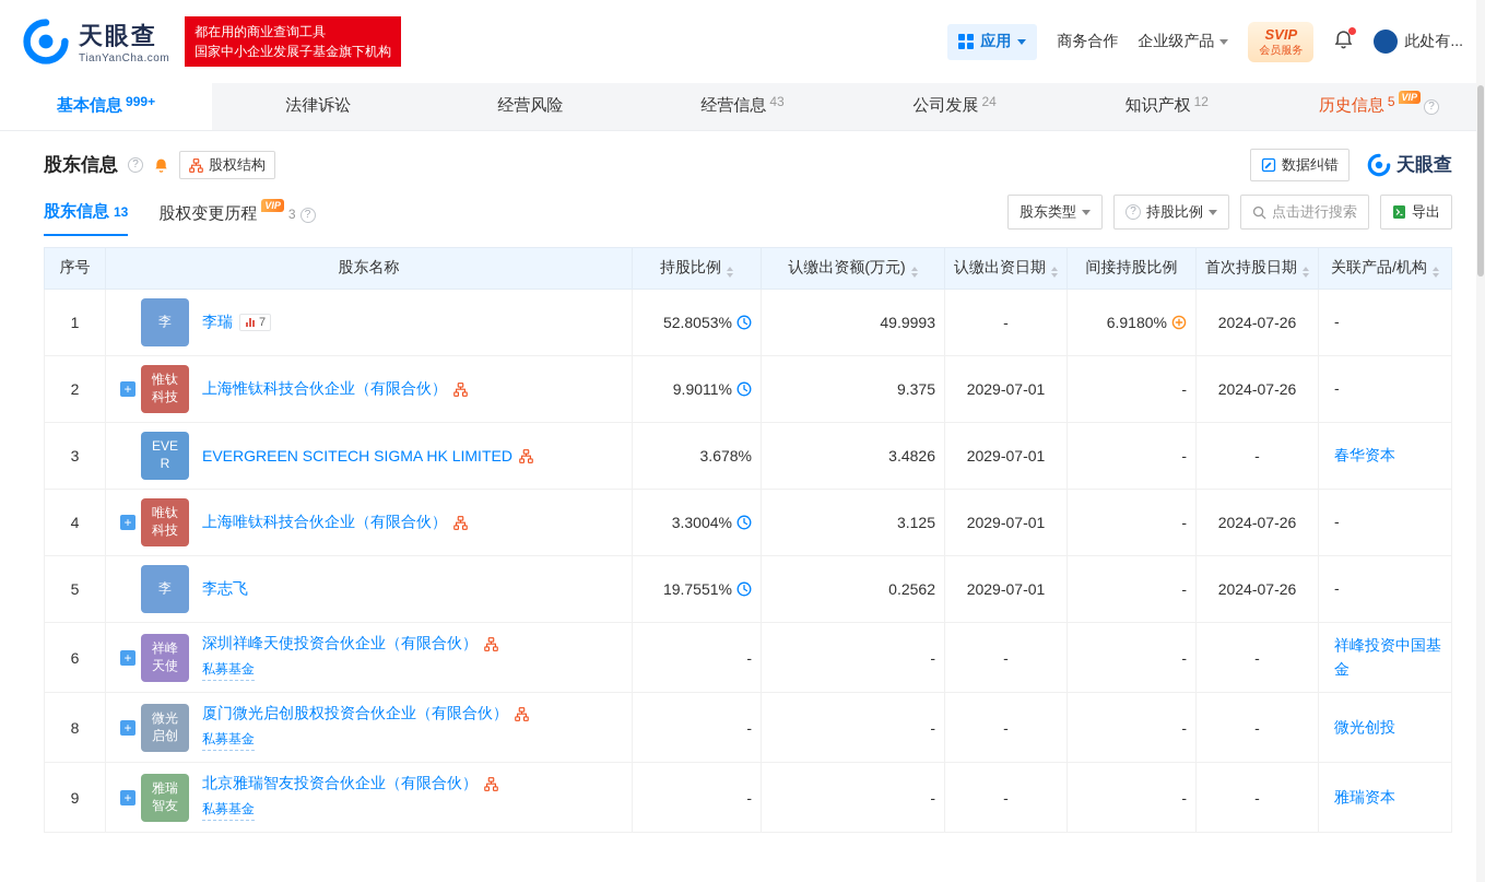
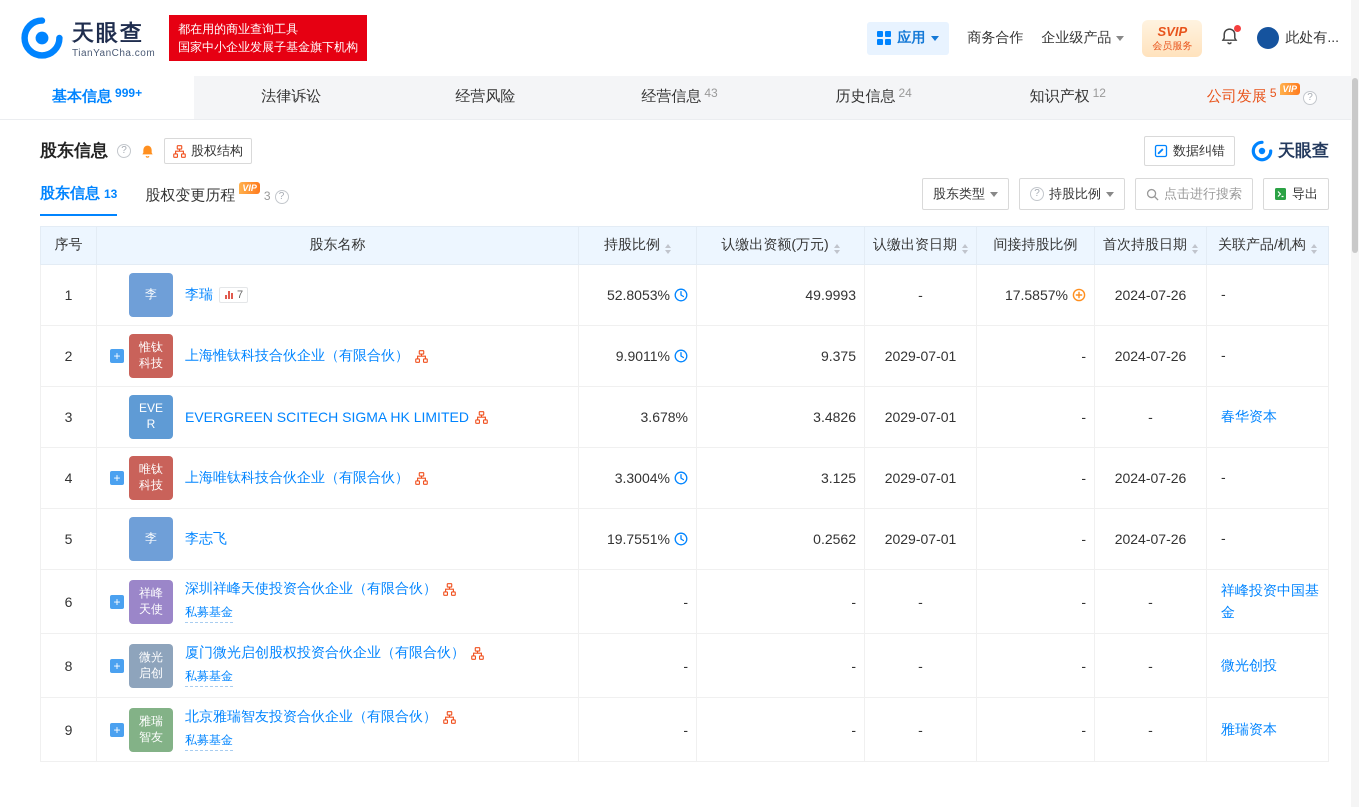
  天眼查
  TianYanCha.com
  都在用的商业查询工具
  国家中小企业发展子基金旗下机构
  应用
  商务合作
  企业级产品
  SVIP
  会员服务
  此处有...
  基本信息
  999+
  法律诉讼
  经营风险
  经营信息
  43
- 公司发展
+ 历史信息
  24
  知识产权
  12
- 历史信息
+ 公司发展
  5
  VIP
  ?
  股东信息
  ?
  股权结构
  数据纠错
  天眼查
  股东信息
  13
  股权变更历程
  VIP
  3
  ?
  股东类型
  ?
  持股比例
  点击进行搜索
  导出
  序号	股东名称	持股比例	认缴出资额(万元)	认缴出资日期	间接持股比例	首次持股日期	关联产品/机构
- 1	李 李瑞 7	52.8053%	49.9993	-	6.9180%	2024-07-26	-
+ 1	李 李瑞 7	52.8053%	49.9993	-	17.5857%	2024-07-26	-
  2	+ 惟钛科技 上海惟钛科技合伙企业（有限合伙）	9.9011%	9.375	2029-07-01	-	2024-07-26	-
  3	EVER EVERGREEN SCITECH SIGMA HK LIMITED	3.678%	3.4826	2029-07-01	-	-	春华资本
  4	+ 唯钛科技 上海唯钛科技合伙企业（有限合伙）	3.3004%	3.125	2029-07-01	-	2024-07-26	-
  5	李 李志飞	19.7551%	0.2562	2029-07-01	-	2024-07-26	-
  6	+ 祥峰天使 深圳祥峰天使投资合伙企业（有限合伙） 私募基金	-	-	-	-	-	祥峰投资中国基金
  8	+ 微光启创 厦门微光启创股权投资合伙企业（有限合伙） 私募基金	-	-	-	-	-	微光创投
  9	+ 雅瑞智友 北京雅瑞智友投资合伙企业（有限合伙） 私募基金	-	-	-	-	-	雅瑞资本
